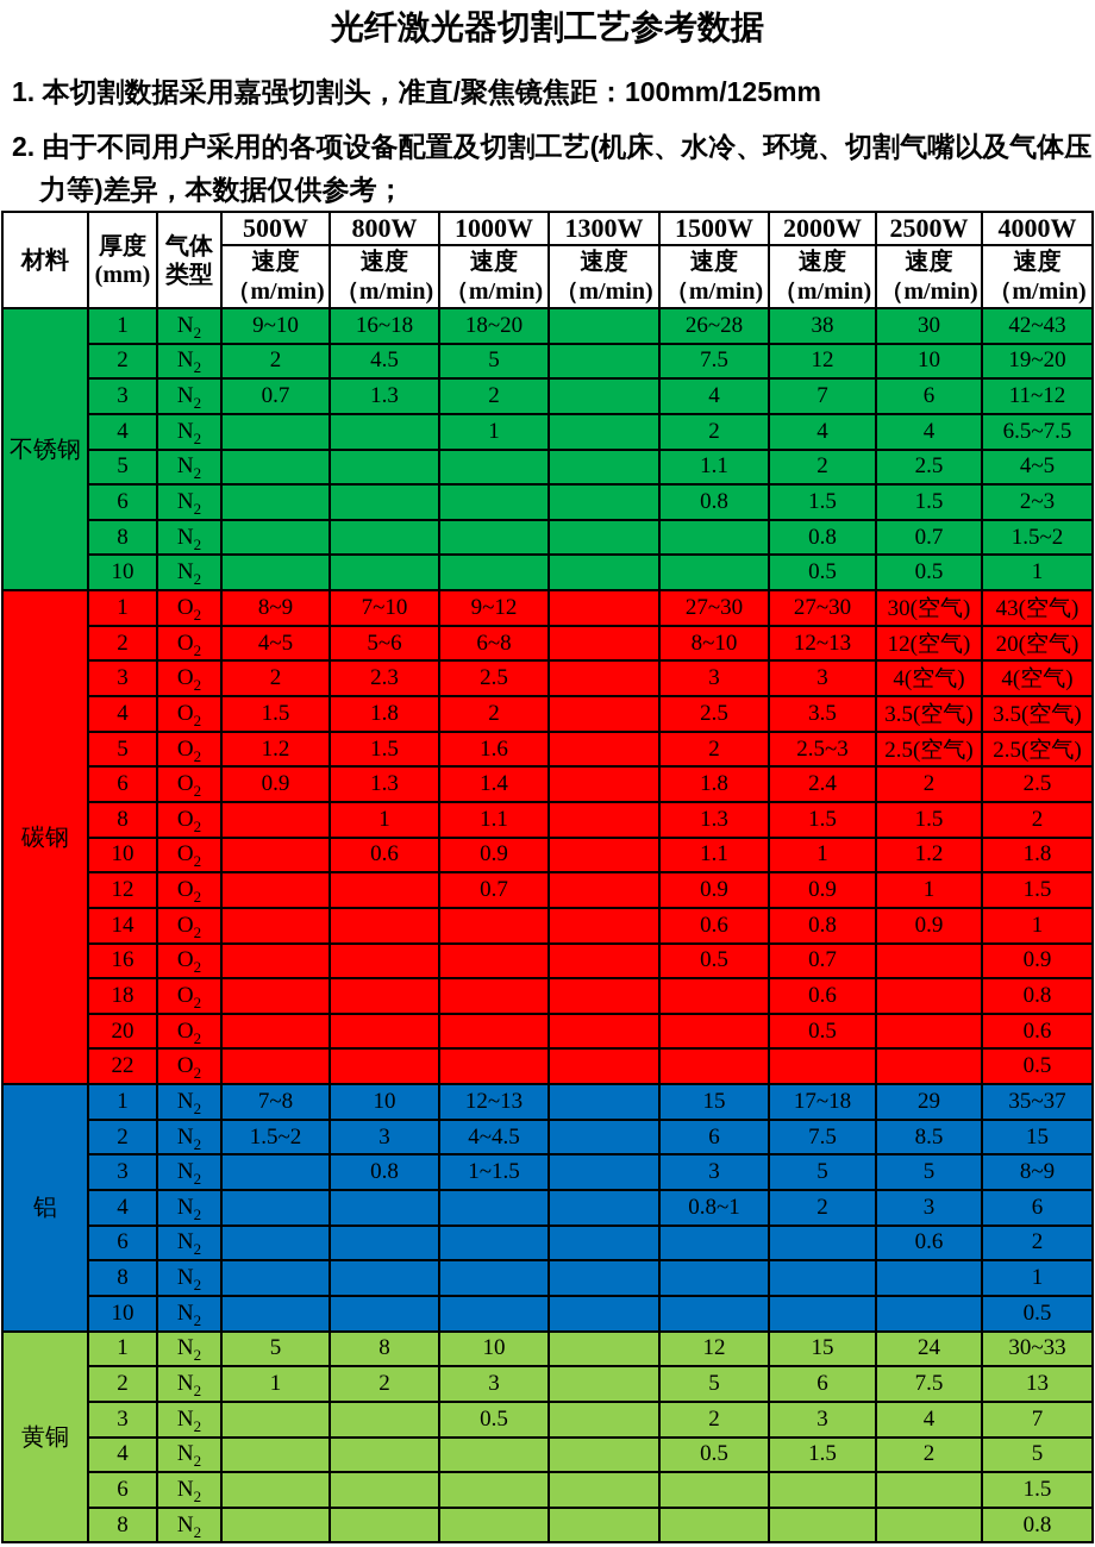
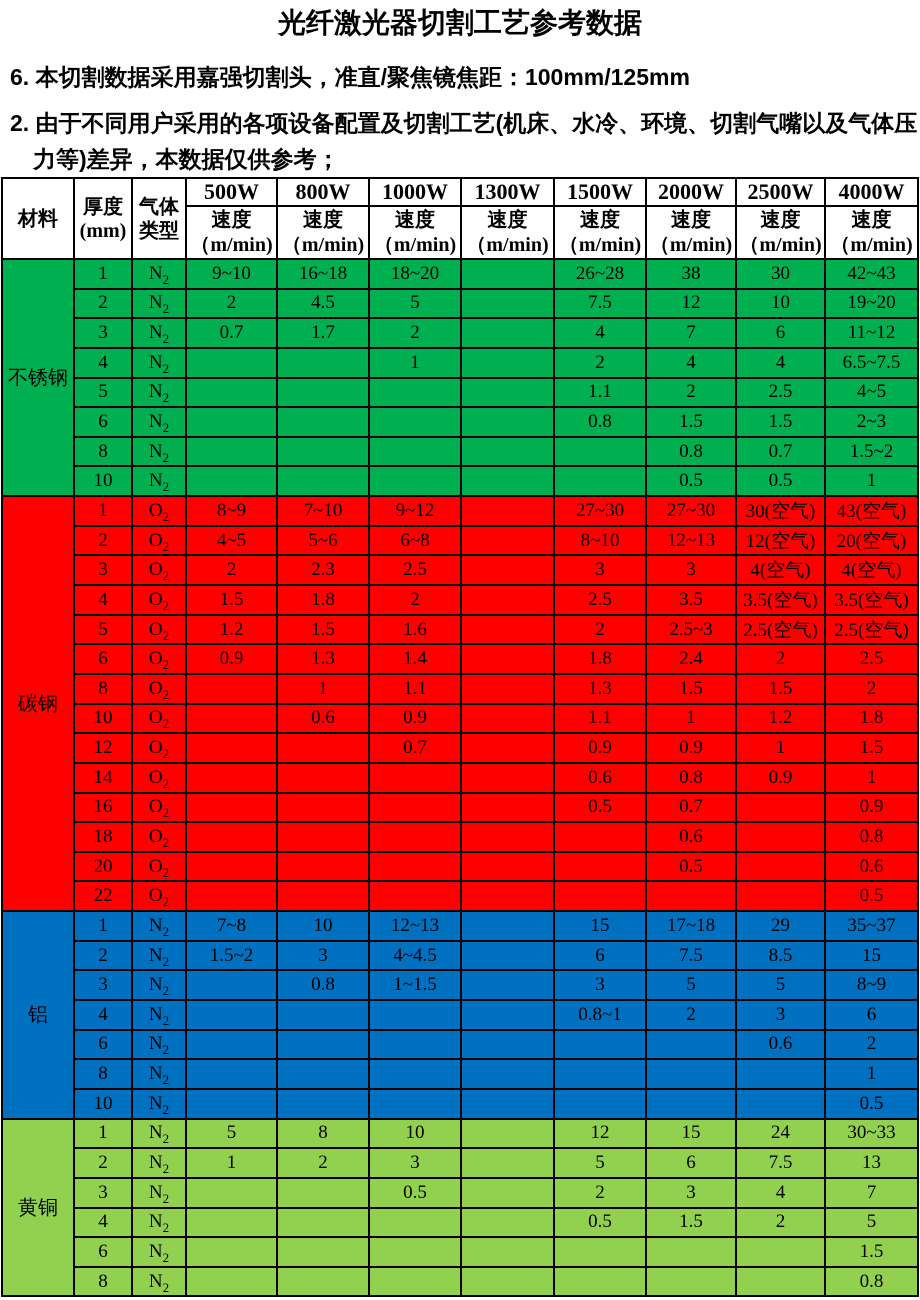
  光纤激光器切割工艺参考数据
- 1. 本切割数据采用嘉强切割头，准直/聚焦镜焦距：100mm/125mm
+ 6. 本切割数据采用嘉强切割头，准直/聚焦镜焦距：100mm/125mm
  2. 由于不同用户采用的各项设备配置及切割工艺(机床、水冷、环境、切割气嘴以及气体压
  力等)差异，本数据仅供参考；
  材料	厚度 (mm)	气体 类型	500W	800W	1000W	1300W	1500W	2000W	2500W	4000W
  速度（m/min)	速度（m/min)	速度（m/min)	速度（m/min)	速度（m/min)	速度（m/min)	速度（m/min)	速度（m/min)
  不锈钢	1	N2	9~10	16~18	18~20		26~28	38	30	42~43
  2	N2	2	4.5	5		7.5	12	10	19~20
- 3	N2	0.7	1.3	2		4	7	6	11~12
+ 3	N2	0.7	1.7	2		4	7	6	11~12
  4	N2			1		2	4	4	6.5~7.5
  5	N2					1.1	2	2.5	4~5
  6	N2					0.8	1.5	1.5	2~3
  8	N2						0.8	0.7	1.5~2
  10	N2						0.5	0.5	1
  碳钢	1	O2	8~9	7~10	9~12		27~30	27~30	30(空气)	43(空气)
  2	O2	4~5	5~6	6~8		8~10	12~13	12(空气)	20(空气)
  3	O2	2	2.3	2.5		3	3	4(空气)	4(空气)
  4	O2	1.5	1.8	2		2.5	3.5	3.5(空气)	3.5(空气)
  5	O2	1.2	1.5	1.6		2	2.5~3	2.5(空气)	2.5(空气)
  6	O2	0.9	1.3	1.4		1.8	2.4	2	2.5
  8	O2		1	1.1		1.3	1.5	1.5	2
  10	O2		0.6	0.9		1.1	1	1.2	1.8
  12	O2			0.7		0.9	0.9	1	1.5
  14	O2					0.6	0.8	0.9	1
  16	O2					0.5	0.7		0.9
  18	O2						0.6		0.8
  20	O2						0.5		0.6
  22	O2								0.5
  铝	1	N2	7~8	10	12~13		15	17~18	29	35~37
  2	N2	1.5~2	3	4~4.5		6	7.5	8.5	15
  3	N2		0.8	1~1.5		3	5	5	8~9
  4	N2					0.8~1	2	3	6
  6	N2							0.6	2
  8	N2								1
  10	N2								0.5
  黄铜	1	N2	5	8	10		12	15	24	30~33
  2	N2	1	2	3		5	6	7.5	13
  3	N2			0.5		2	3	4	7
  4	N2					0.5	1.5	2	5
  6	N2								1.5
  8	N2								0.8
